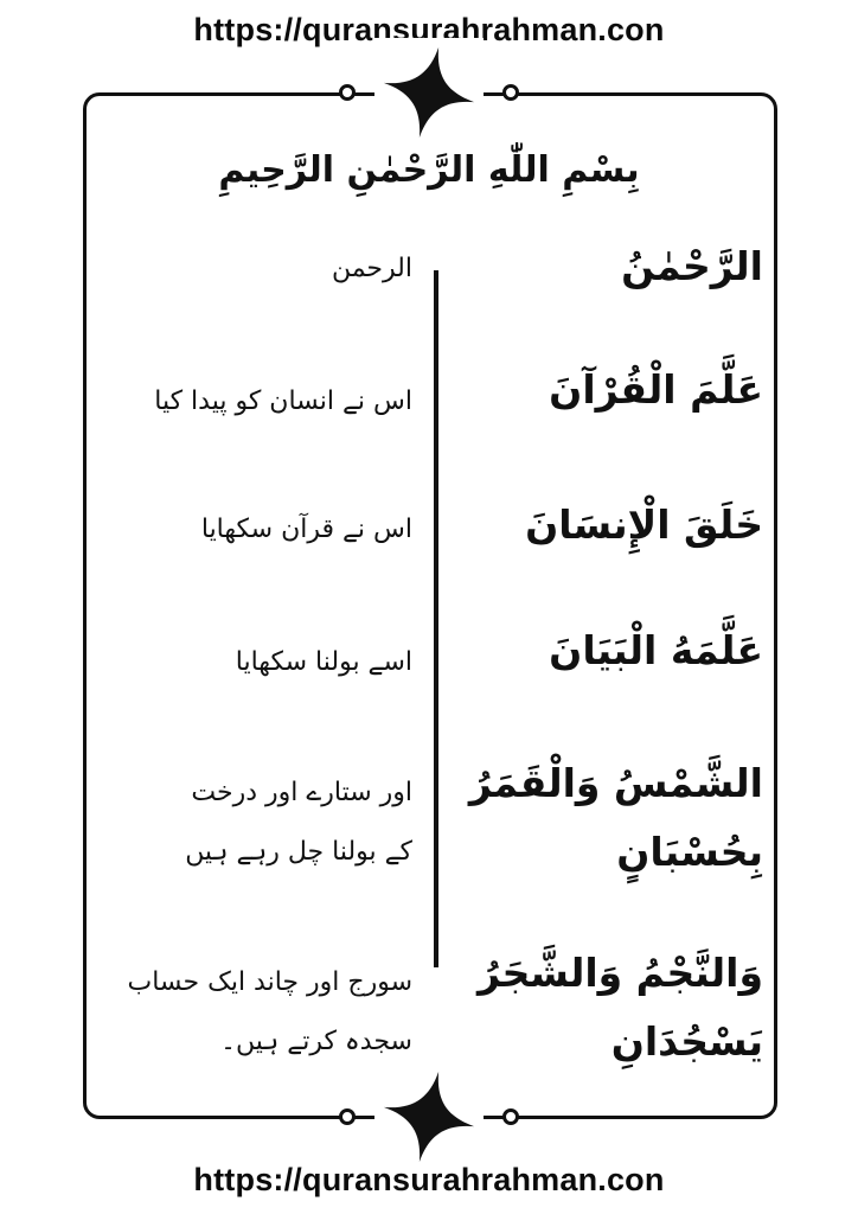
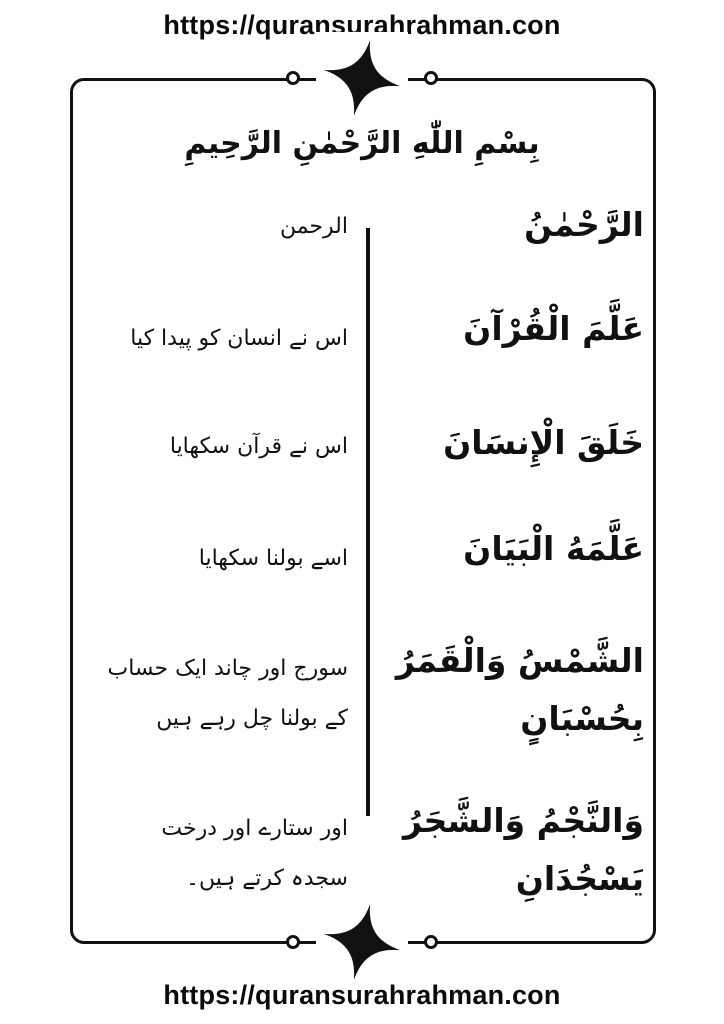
  https://quransurahrahman.con
  بِسْمِ اللّٰهِ الرَّحْمٰنِ الرَّحِيمِ
  الرَّحْمٰنُ
  الرحمن
  عَلَّمَ الْقُرْآنَ
  اس نے انسان کو پیدا کیا
  خَلَقَ الْإِنسَانَ
  اس نے قرآن سکھایا
  عَلَّمَهُ الْبَيَانَ
  اسے بولنا سکھایا
  الشَّمْسُ وَالْقَمَرُ
  بِحُسْبَانٍ
- اور ستارے اور درخت
+ سورج اور چاند ایک حساب
  کے بولنا چل رہے ہیں
  وَالنَّجْمُ وَالشَّجَرُ
  يَسْجُدَانِ
- سورج اور چاند ایک حساب
+ اور ستارے اور درخت
  سجدہ کرتے ہیں۔
  https://quransurahrahman.con
